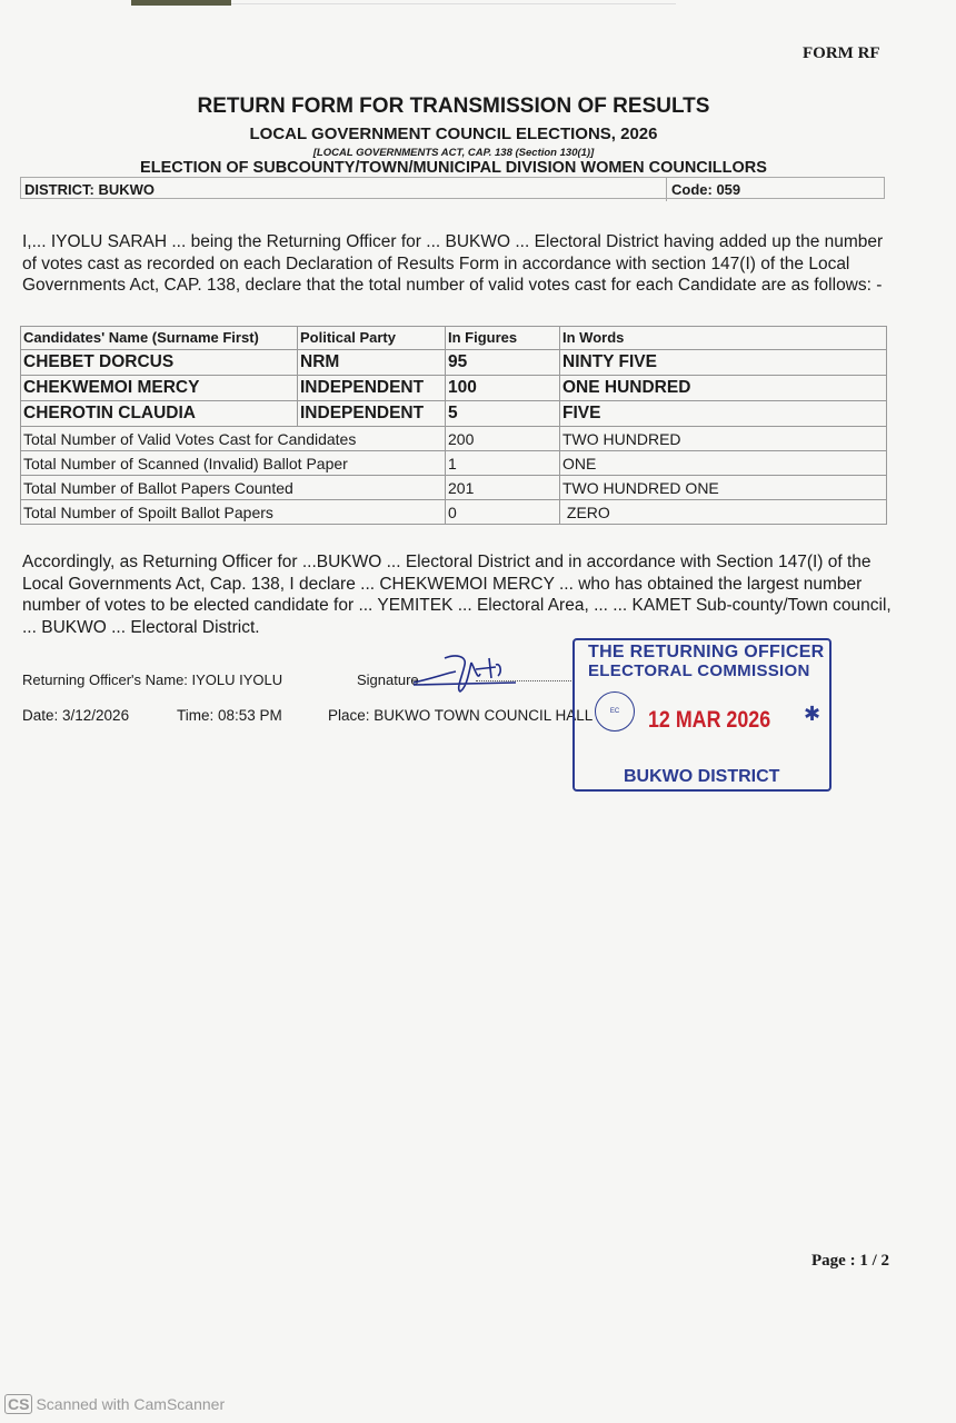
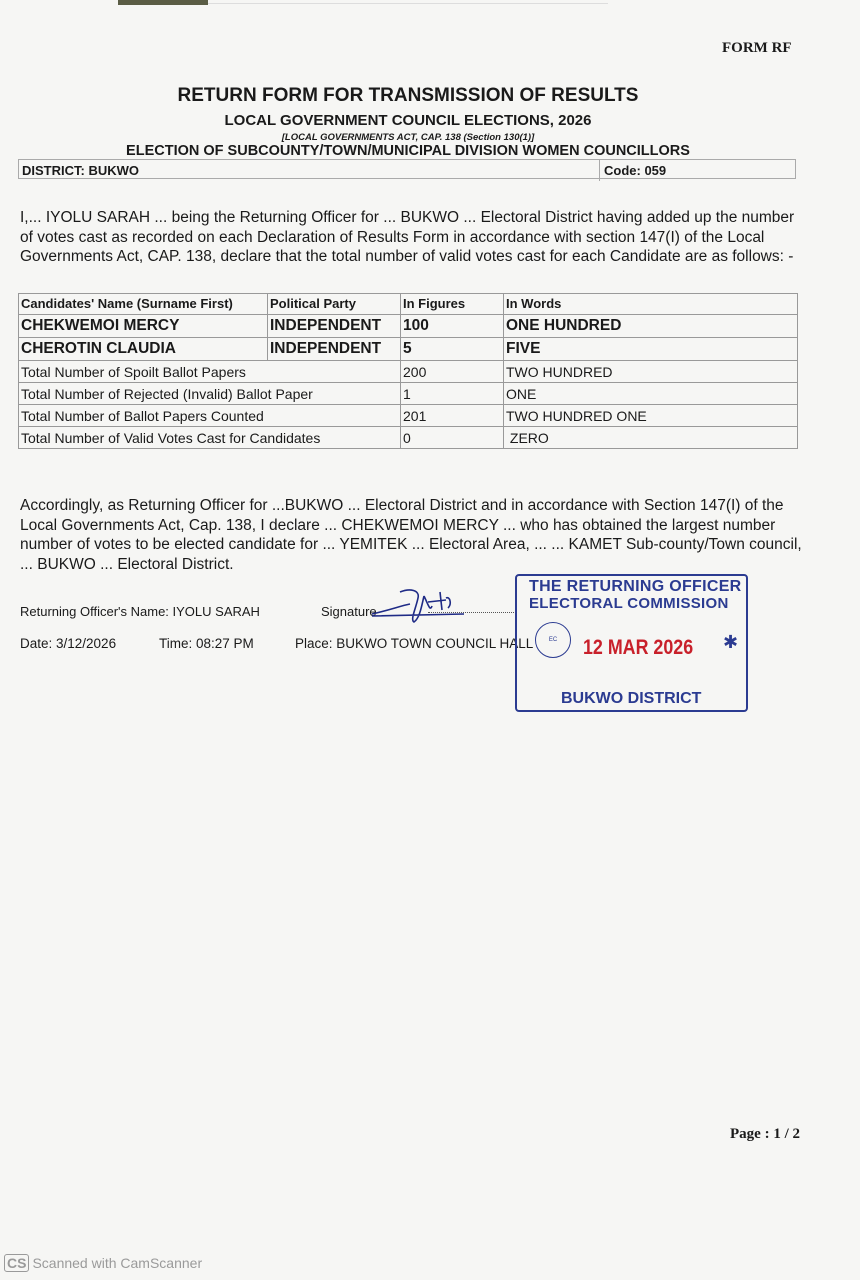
  FORM RF
  RETURN FORM FOR TRANSMISSION OF RESULTS
  LOCAL GOVERNMENT COUNCIL ELECTIONS, 2026
  [LOCAL GOVERNMENTS ACT, CAP. 138 (Section 130(1)]
  ELECTION OF SUBCOUNTY/TOWN/MUNICIPAL DIVISION WOMEN COUNCILLORS
  DISTRICT: BUKWO
  Code: 059
  I,... IYOLU SARAH ... being the Returning Officer for ... BUKWO ... Electoral District having added up the number of votes cast as recorded on each Declaration of Results Form in accordance with section 147(I) of the Local Governments Act, CAP. 138, declare that the total number of valid votes cast for each Candidate are as follows: -
  Candidates' Name (Surname First)	Political Party	In Figures	In Words
- CHEBET DORCUS	NRM	95	NINTY FIVE
  CHEKWEMOI MERCY	INDEPENDENT	100	ONE HUNDRED
  CHEROTIN CLAUDIA	INDEPENDENT	5	FIVE
- Total Number of Valid Votes Cast for Candidates	200	TWO HUNDRED
+ Total Number of Spoilt Ballot Papers	200	TWO HUNDRED
- Total Number of Scanned (Invalid) Ballot Paper	1	ONE
+ Total Number of Rejected (Invalid) Ballot Paper	1	ONE
  Total Number of Ballot Papers Counted	201	TWO HUNDRED ONE
- Total Number of Spoilt Ballot Papers	0	ZERO
+ Total Number of Valid Votes Cast for Candidates	0	ZERO
  Accordingly, as Returning Officer for ...BUKWO ... Electoral District and in accordance with Section 147(I) of the Local Governments Act, Cap. 138, I declare ... CHEKWEMOI MERCY ... who has obtained the largest number number of votes to be elected candidate for ... YEMITEK ... Electoral Area, ... ... KAMET Sub-county/Town council, ... BUKWO ... Electoral District.
- Returning Officer's Name: IYOLU IYOLU
+ Returning Officer's Name: IYOLU SARAH
  Signature
  Date: 3/12/2026
- Time: 08:53 PM
+ Time: 08:27 PM
  Place: BUKWO TOWN COUNCIL HALL
  THE RETURNING OFFICER
  ELECTORAL COMMISSION
  12 MAR 2026
  ✱
  BUKWO DISTRICT
  Page : 1 / 2
  CS Scanned with CamScanner
